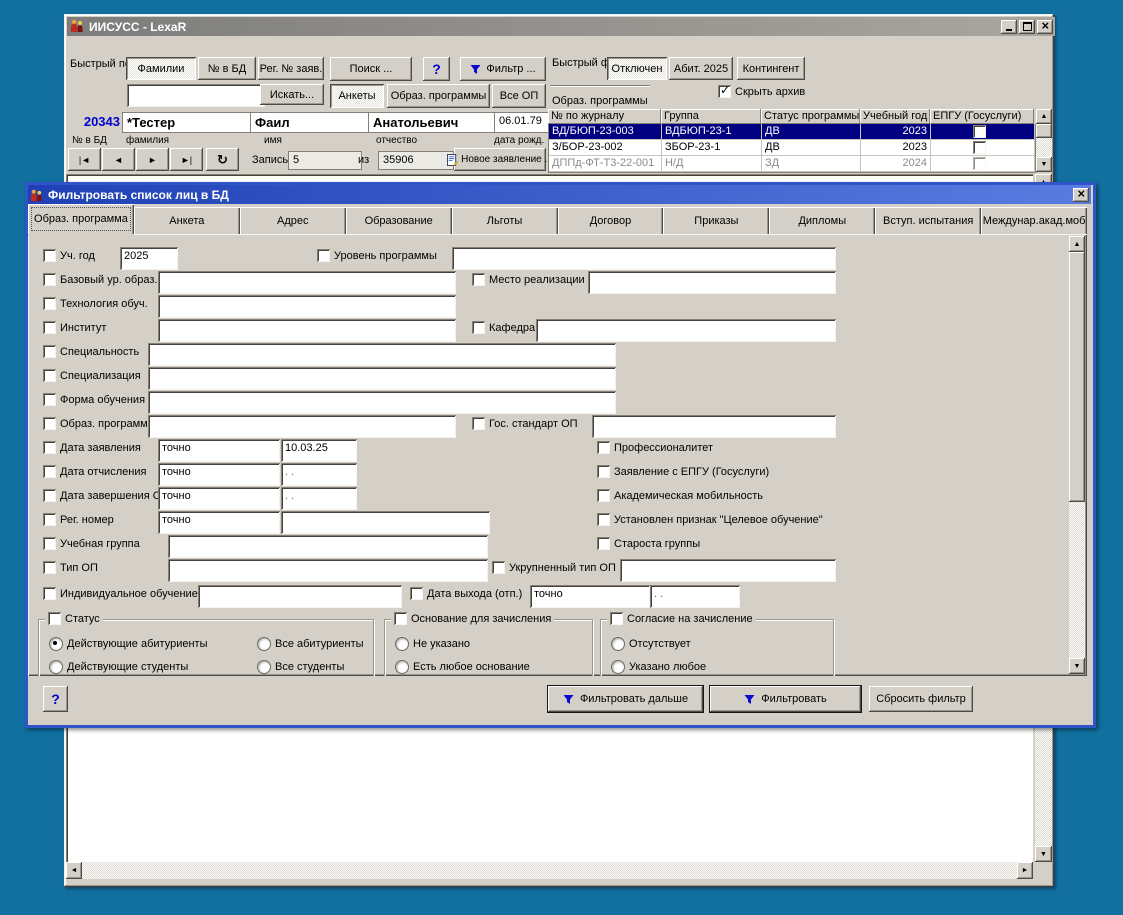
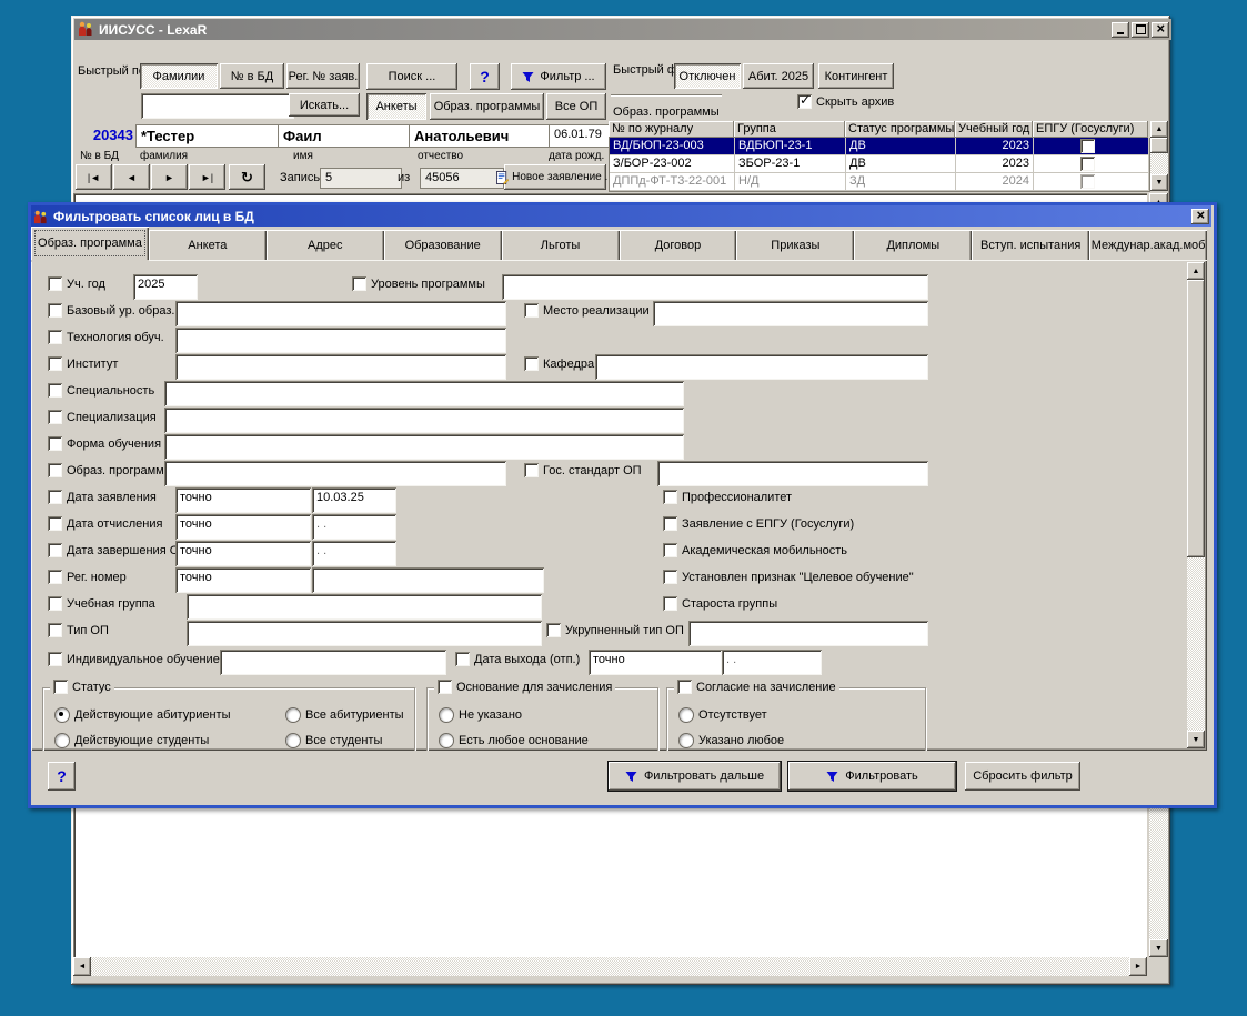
  ИИСУСС - LexaR
  Фамилии
  № в БД
  Рег. № заяв.
  Искать...
  Поиск ...
  ?
  Фильтр ...
  Анкеты
  Образ. программы
  Все ОП
  Отключен
  Абит. 2025
  Контингент
  Скрыть архив
  Образ. программы
  20343
  *Тестер
  Фаил
  Анатольевич
  06.01.79
  № в БД
  фамилия
  имя
  отчество
  дата рожд.
  |◄
  ◄
  ►
  ►|
  ↻
  Запись
  5
  из
- 35906
+ 45056
  Новое заявление .
  № по журналу
  Группа
  Статус программы
  Учебный год
  ЕПГУ (Госуслуги)
  ВД/БЮП-23-003
  ВДБЮП-23-1
  ДВ
  2023
  З/БОР-23-002
  ЗБОР-23-1
  ДВ
  2023
  ДППд-ФТ-Т3-22-001
  Н/Д
  ЗД
  2024
  Фильтровать список лиц в БД
  Образ. программа
  Анкета
  Адрес
  Образование
  Льготы
  Договор
  Приказы
  Дипломы
  Вступ. испытания
  Междунар.акад.моб
  Уч. год
  2025
  Уровень программы
  Базовый ур. образ.
  Место реализации
  Технология обуч.
  Институт
  Кафедра
  Специальность
  Специализация
  Форма обучения
  Образ. программ
  Гос. стандарт ОП
  Дата заявления
  точно
  10.03.25
  Профессионалитет
  Дата отчисления
  точно
  . .
  Заявление с ЕПГУ (Госуслуги)
  Дата завершения О
  точно
  . .
  Академическая мобильность
  Рег. номер
  точно
  Установлен признак "Целевое обучение"
  Учебная группа
  Староста группы
  Тип ОП
  Укрупненный тип ОП
  Индивидуальное обучение
  Дата выхода (отп.)
  точно
  . .
  Статус
  Действующие абитуриенты
  Все абитуриенты
  Действующие студенты
  Все студенты
  Основание для зачисления
  Не указано
  Есть любое основание
  Согласие на зачисление
  Отсутствует
  Указано любое
  ?
  Фильтровать дальше
  Фильтровать
  Сбросить фильтр
